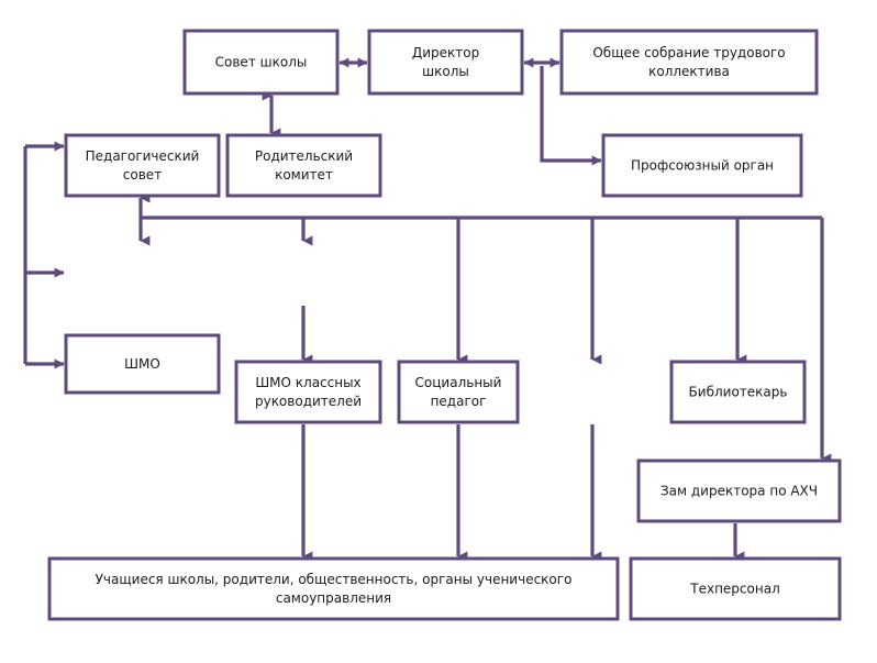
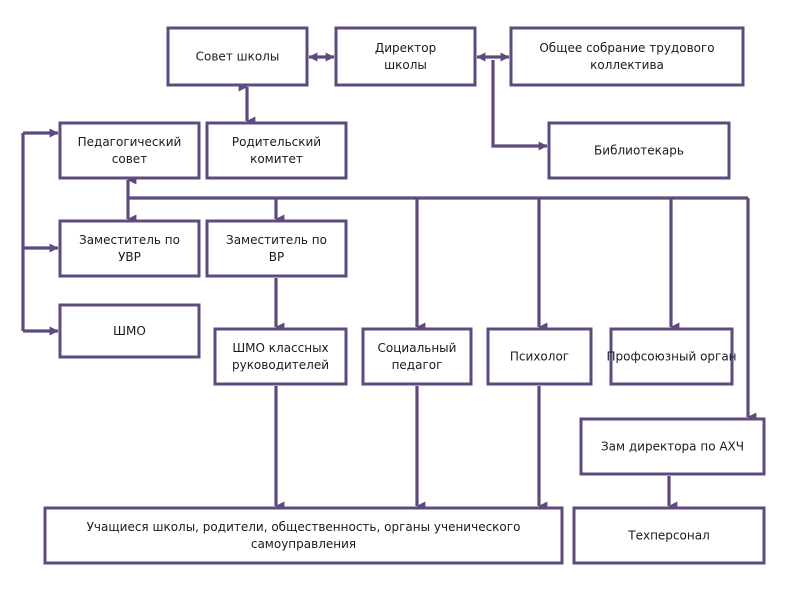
  Совет школы
  Директор школы
  Общее собрание трудового коллектива
  Педагогический совет
  Родительский комитет
- Профсоюзный орган
+ Библиотекарь
+ Заместитель по УВР
+ Заместитель по ВР
  ШМО
  ШМО классных руководителей
  Социальный педагог
+ Психолог
- Библиотекарь
+ Профсоюзный орган
  Зам директора по АХЧ
  Учащиеся школы, родители, общественность, органы ученического самоуправления
  Техперсонал
